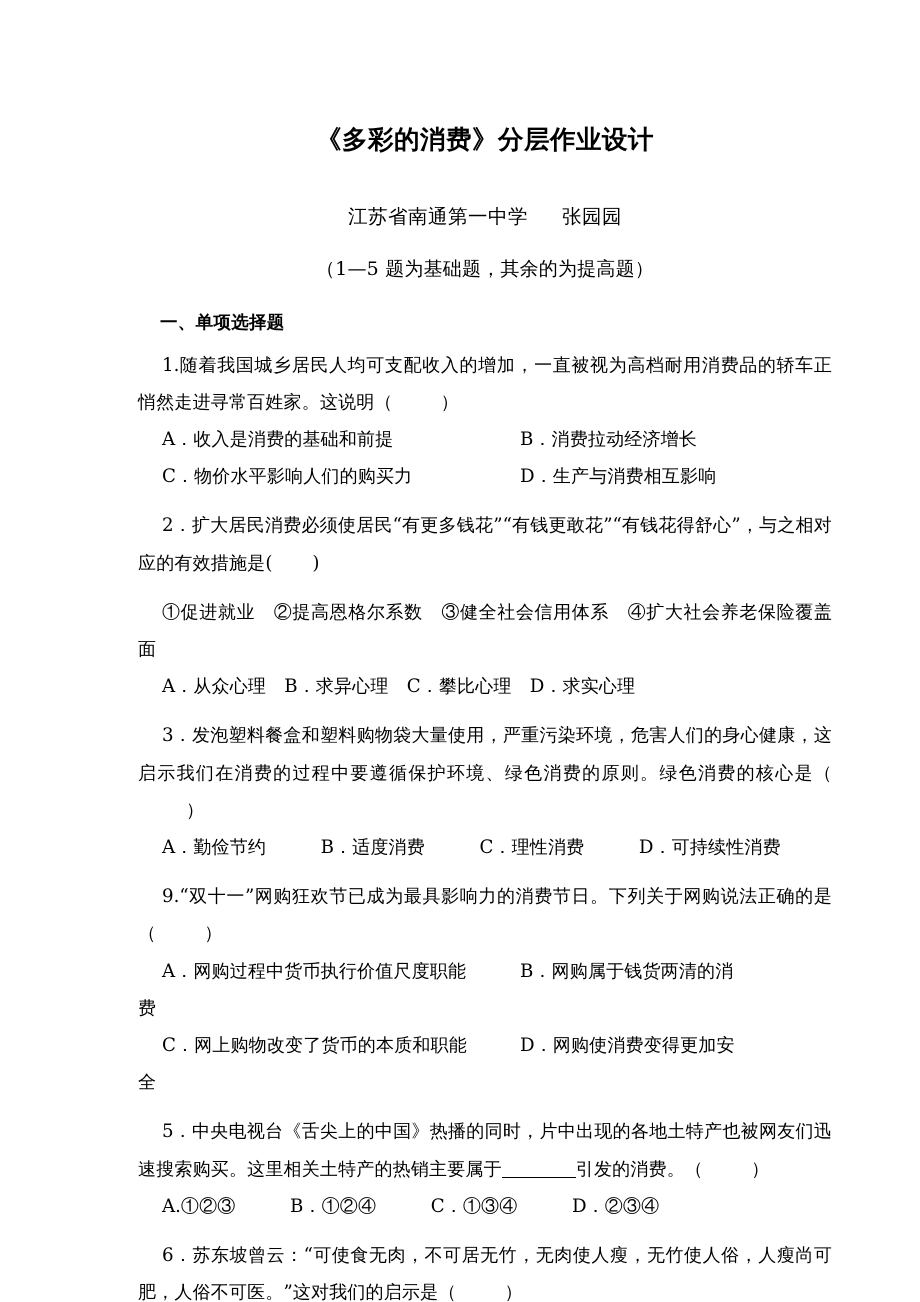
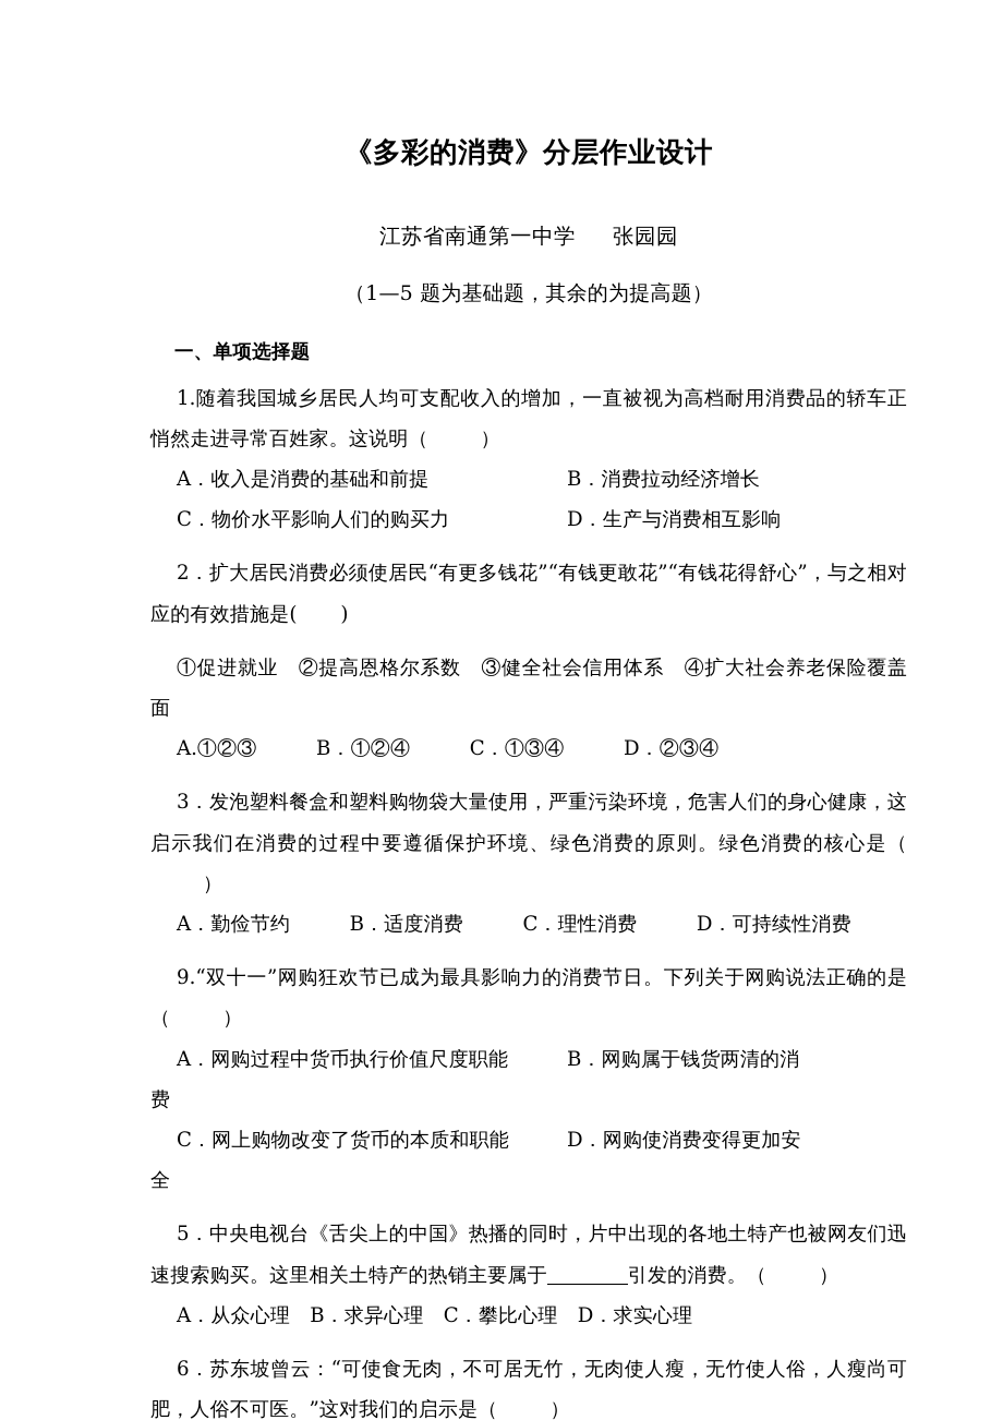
  《多彩的消费》分层作业设计
  江苏省南通第一中学 张园园
  （1—5 题为基础题，其余的为提高题）
  一、单项选择题
  1.随着我国城乡居民人均可支配收入的增加，一直被视为高档耐用消费品的轿车正悄然走进寻常百姓家。这说明（ ）
  A．收入是消费的基础和前提
  B．消费拉动经济增长
  C．物价水平影响人们的购买力
  D．生产与消费相互影响
  2．扩大居民消费必须使居民“有更多钱花”“有钱更敢花”“有钱花得舒心”，与之相对应的有效措施是( )
  ①促进就业 ②提高恩格尔系数 ③健全社会信用体系 ④扩大社会养老保险覆盖面
- A．从众心理 B．求异心理 C．攀比心理 D．求实心理
+ A.①②③ B．①②④ C．①③④ D．②③④
  3．发泡塑料餐盒和塑料购物袋大量使用，严重污染环境，危害人们的身心健康，这启示我们在消费的过程中要遵循保护环境、绿色消费的原则。绿色消费的核心是（）
  A．勤俭节约 B．适度消费 C．理性消费 D．可持续性消费
  9.“双十一”网购狂欢节已成为最具影响力的消费节日。下列关于网购说法正确的是（ ）
  A．网购过程中货币执行价值尺度职能
  B．网购属于钱货两清的消
  费
  C．网上购物改变了货币的本质和职能
  D．网购使消费变得更加安
  全
  5．中央电视台《舌尖上的中国》热播的同时，片中出现的各地土特产也被网友们迅速搜索购买。这里相关土特产的热销主要属于 引发的消费。（ ）
- A.①②③ B．①②④ C．①③④ D．②③④
+ A．从众心理 B．求异心理 C．攀比心理 D．求实心理
  6．苏东坡曾云：“可使食无肉，不可居无竹，无肉使人瘦，无竹使人俗，人瘦尚可肥，人俗不可医。”这对我们的启示是（ ）
